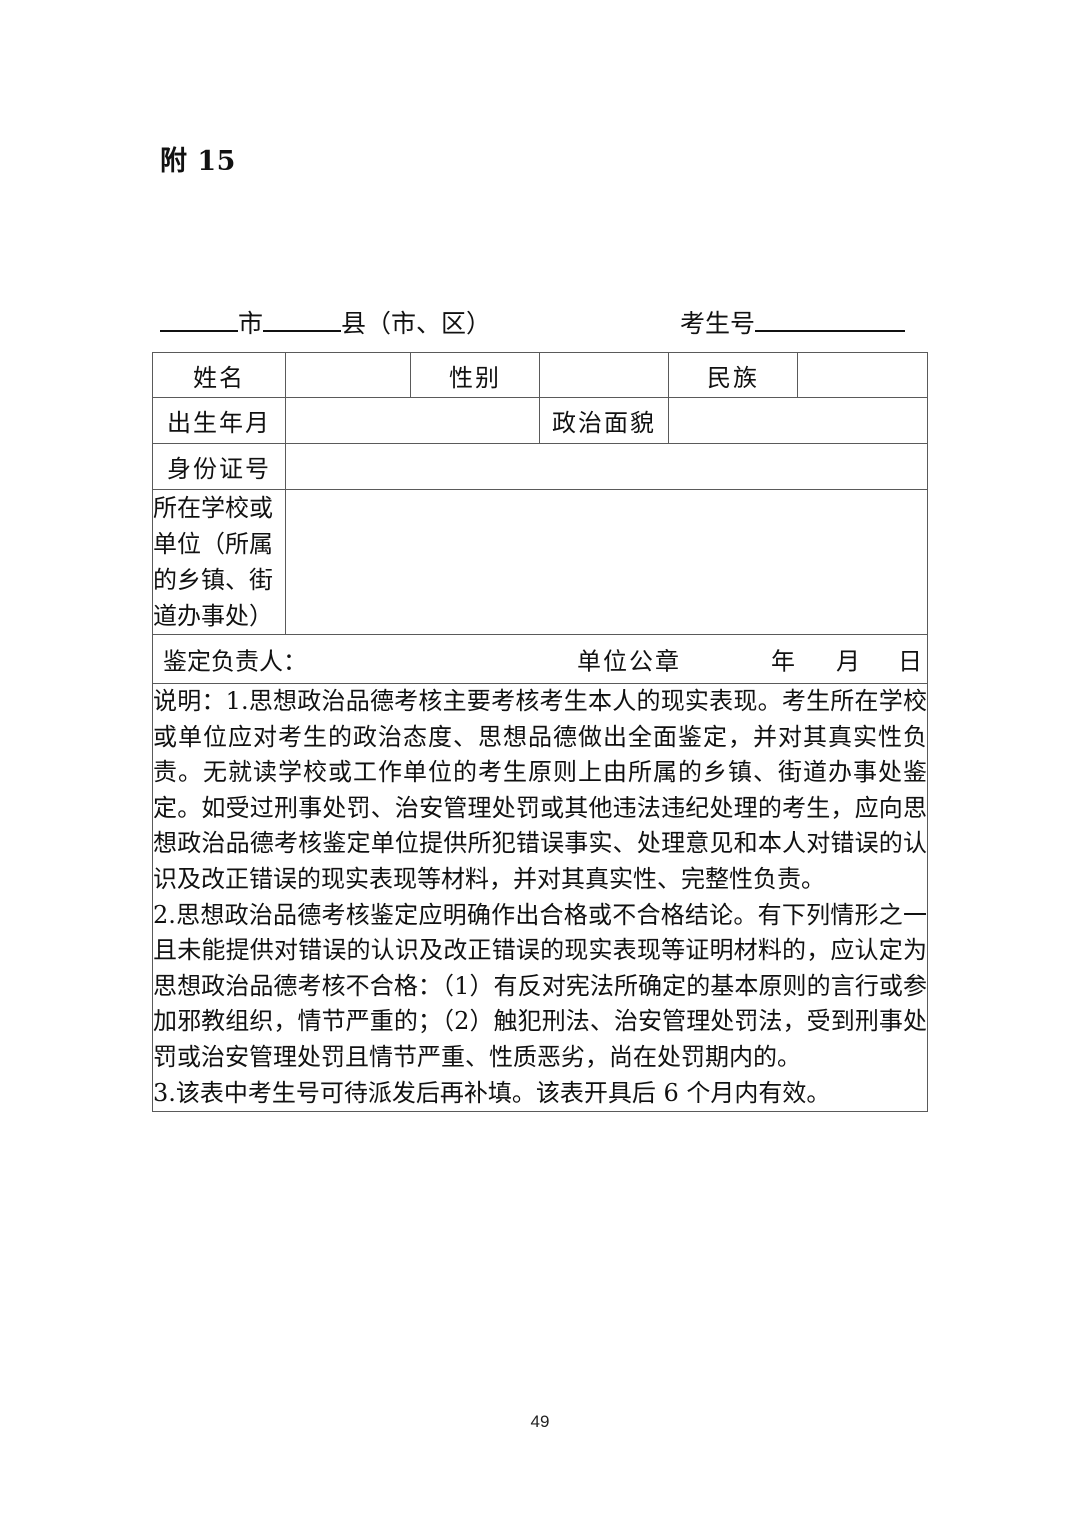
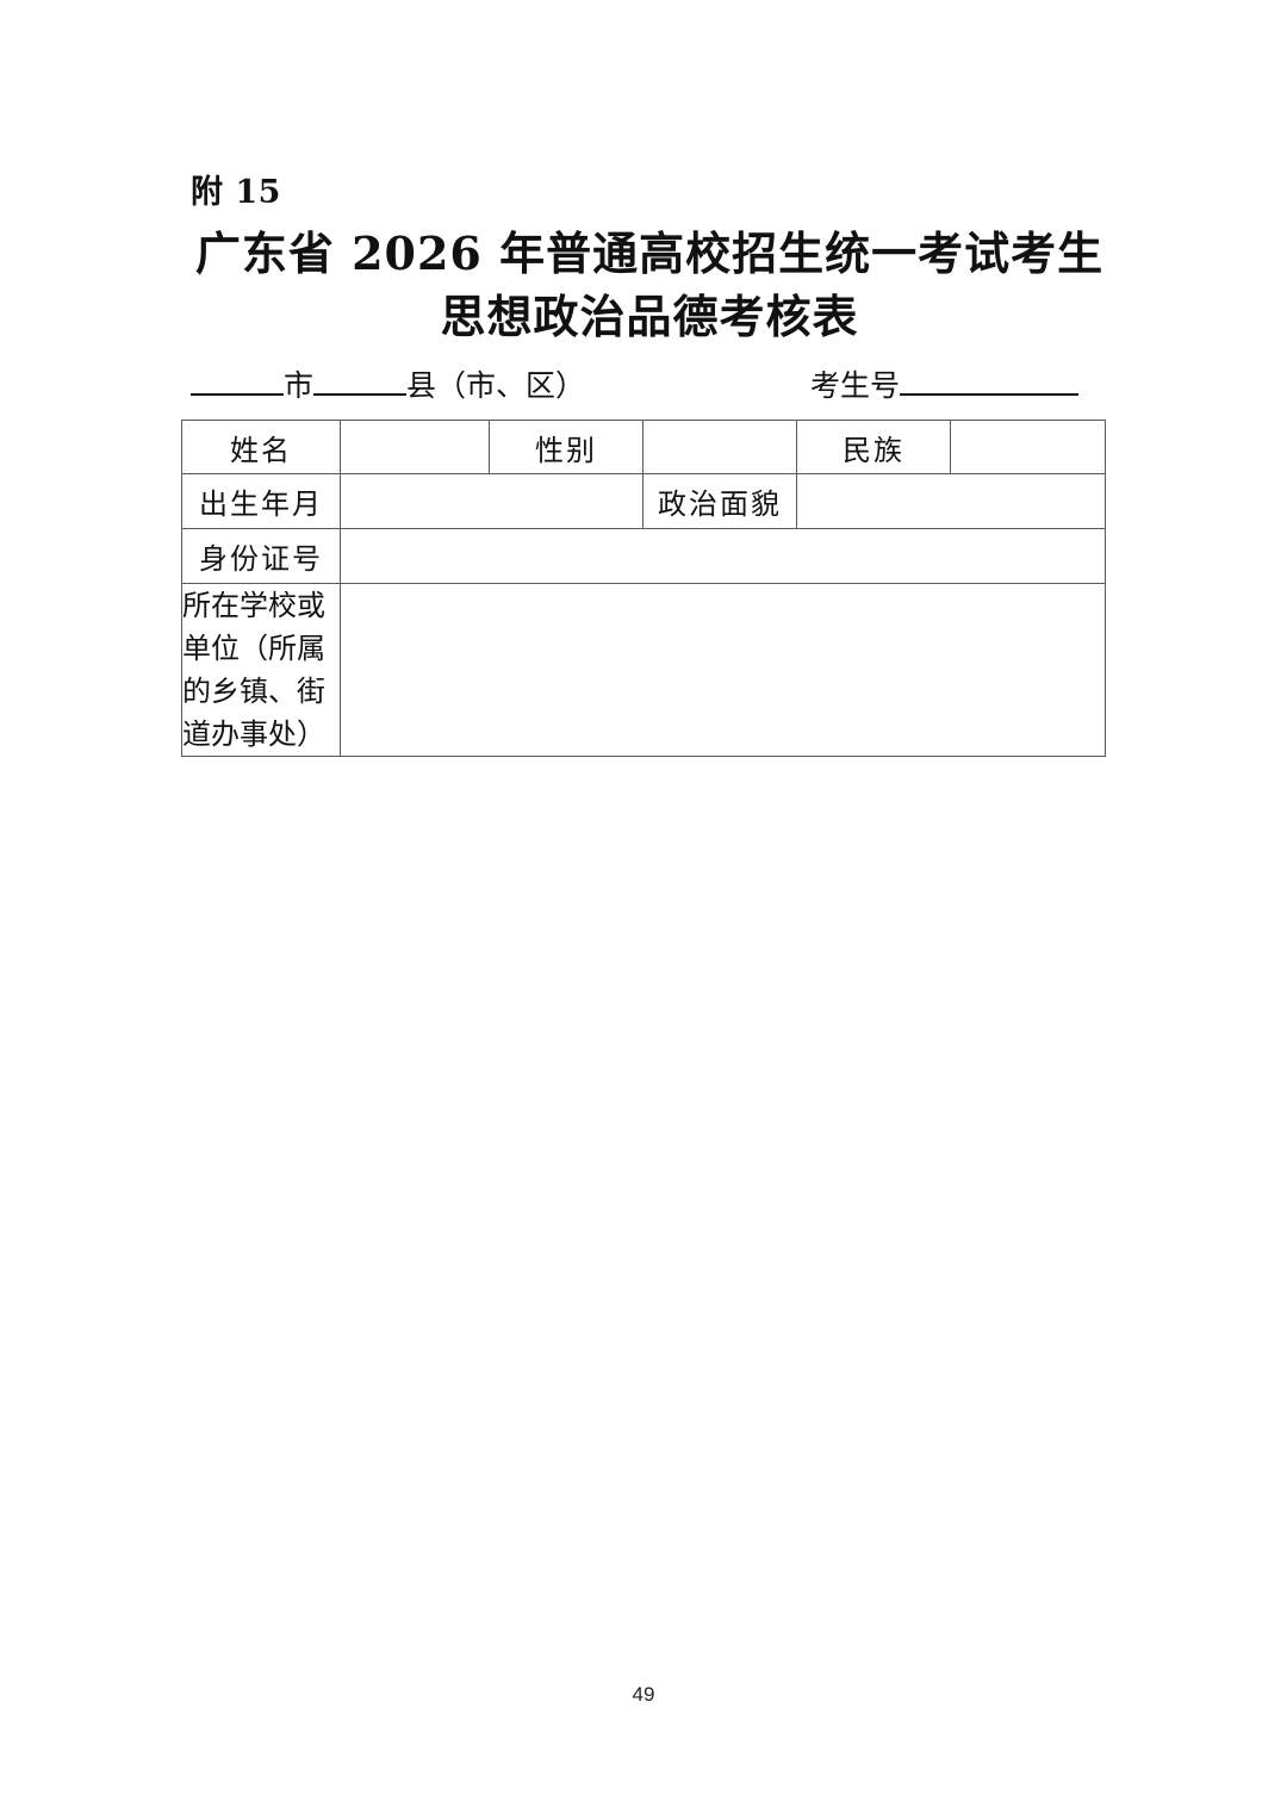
  附 15
+ 广东省 2026 年普通高校招生统一考试考生
+ 思想政治品德考核表
  市 县（市、区）
  考生号
  姓名		性别		民族
  出生年月		政治面貌
  身份证号
  所在学校或单位（所属 的乡镇、街道办事处）
- 鉴定负责人： 单位公章 年 月 日
- 说明：1.思想政治品德考核主要考核考生本人的现实表现。考生所在学校或单位应对考生的政治态度、思想品德做出全面鉴定，并对其真实性负责。无就读学校或工作单位的考生原则上由所属的乡镇、街道办事处鉴定。如受过刑事处罚、治安管理处罚或其他违法违纪处理的考生，应向思想政治品德考核鉴定单位提供所犯错误事实、处理意见和本人对错误的认识及改正错误的现实表现等材料，并对其真实性、完整性负责。 2.思想政治品德考核鉴定应明确作出合格或不合格结论。有下列情形之一且未能提供对错误的认识及改正错误的现实表现等证明材料的，应认定为思想政治品德考核不合格：（1）有反对宪法所确定的基本原则的言行或参加邪教组织，情节严重的；（2）触犯刑法、治安管理处罚法，受到刑事处罚或治安管理处罚且情节严重、性质恶劣，尚在处罚期内的。 3.该表中考生号可待派发后再补填。该表开具后 6 个月内有效。
  49
